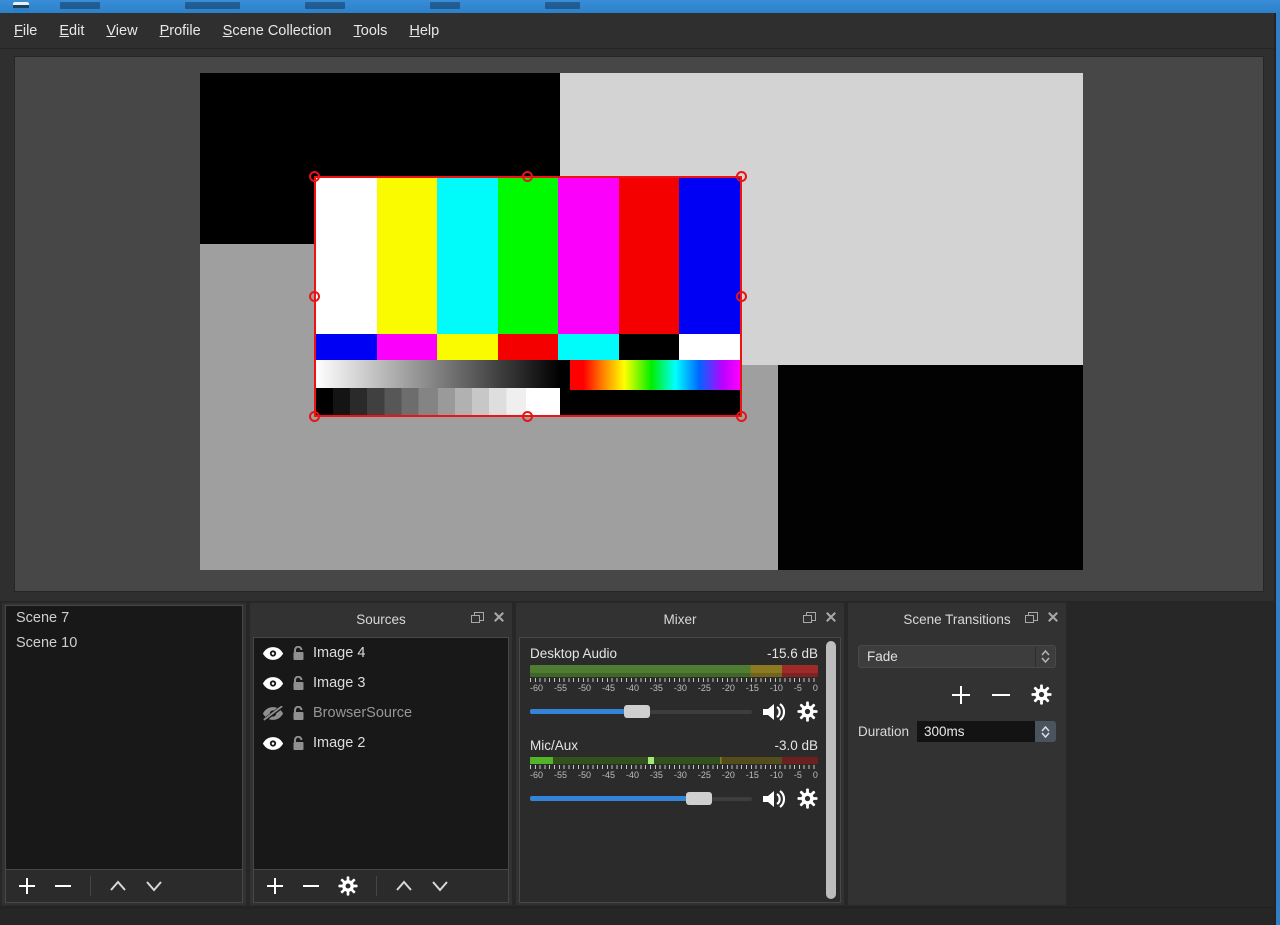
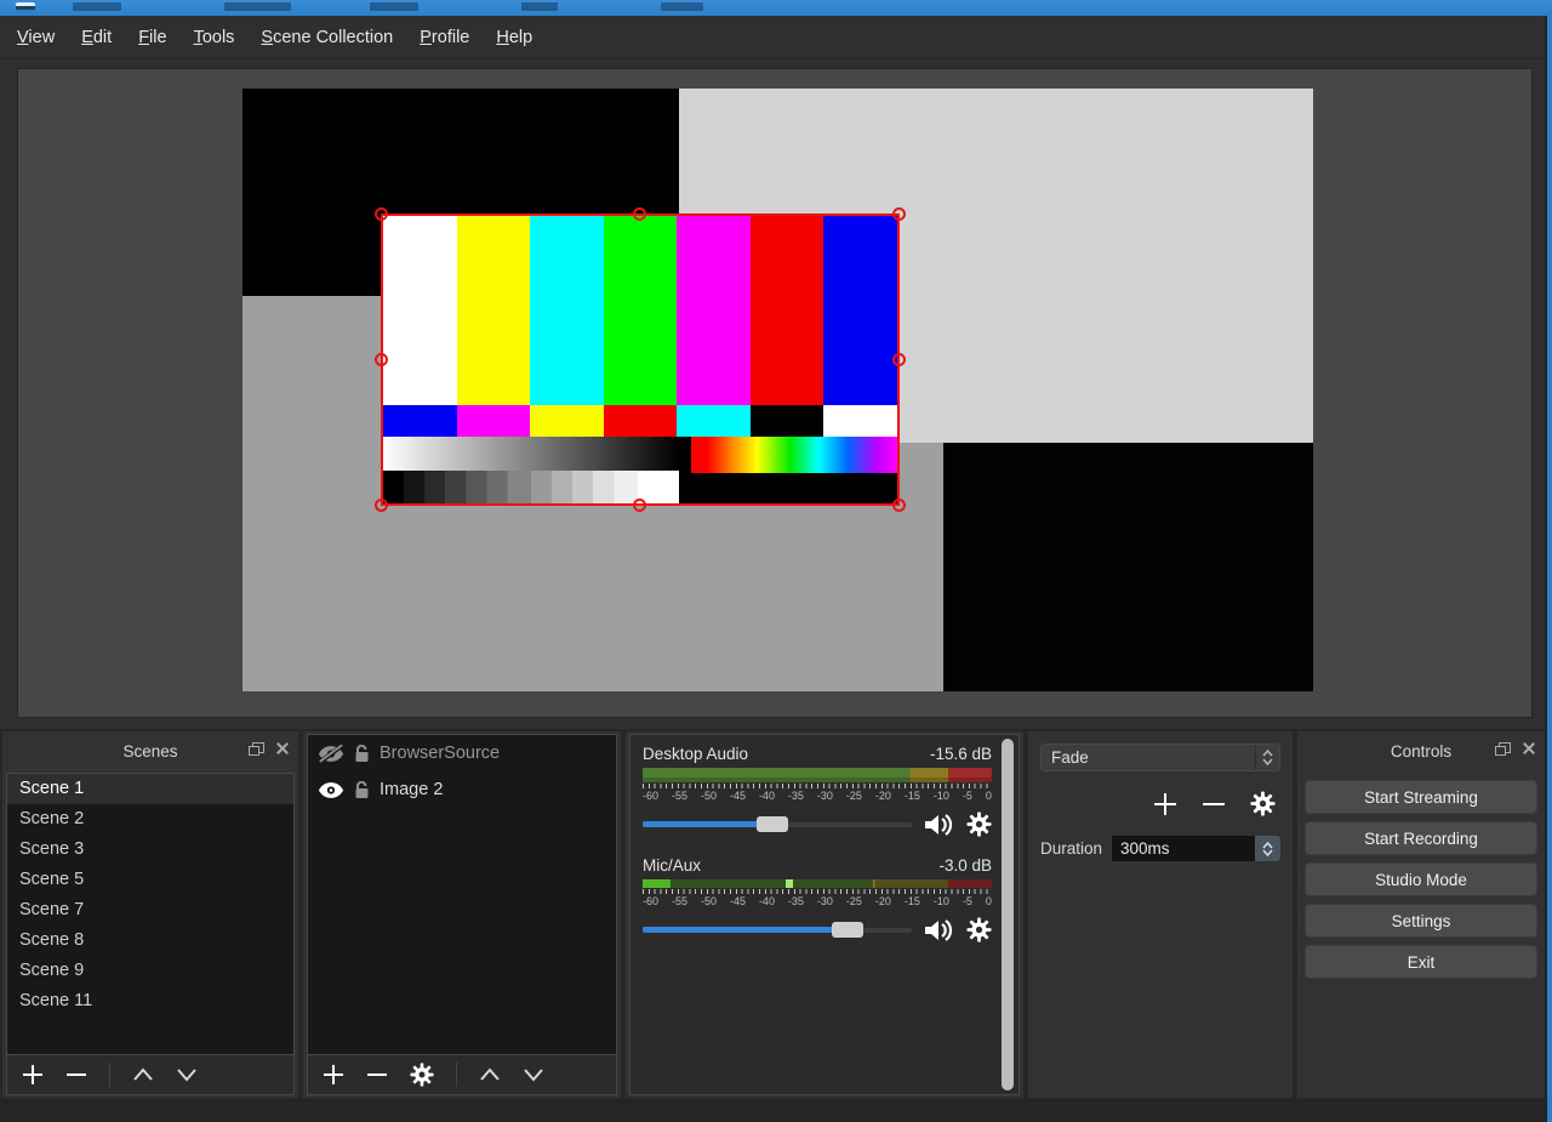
- File
+ View
  Edit
- View
+ File
- Profile
+ Tools
  Scene Collection
- Tools
+ Profile
  Help
+ Scenes
+ Scene 1
+ Scene 2
+ Scene 3
+ Scene 5
  Scene 7
+ Scene 8
+ Scene 9
- Scene 10
+ Scene 11
- Sources
- Image 4
- Image 3
  BrowserSource
  Image 2
- Mixer
  Desktop Audio
  -15.6 dB
  -60
  -55
  -50
  -45
  -40
  -35
  -30
  -25
  -20
  -15
  -10
  -5
  0
  Mic/Aux
  -3.0 dB
  -60
  -55
  -50
  -45
  -40
  -35
  -30
  -25
  -20
  -15
  -10
  -5
  0
- Scene Transitions
  Fade
  Duration
  300ms
+ Controls
+ Start Streaming
+ Start Recording
+ Studio Mode
+ Settings
+ Exit
